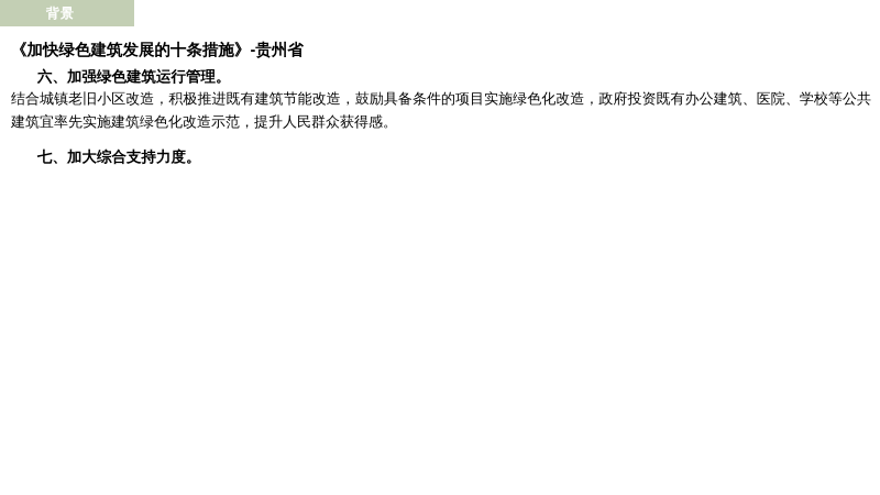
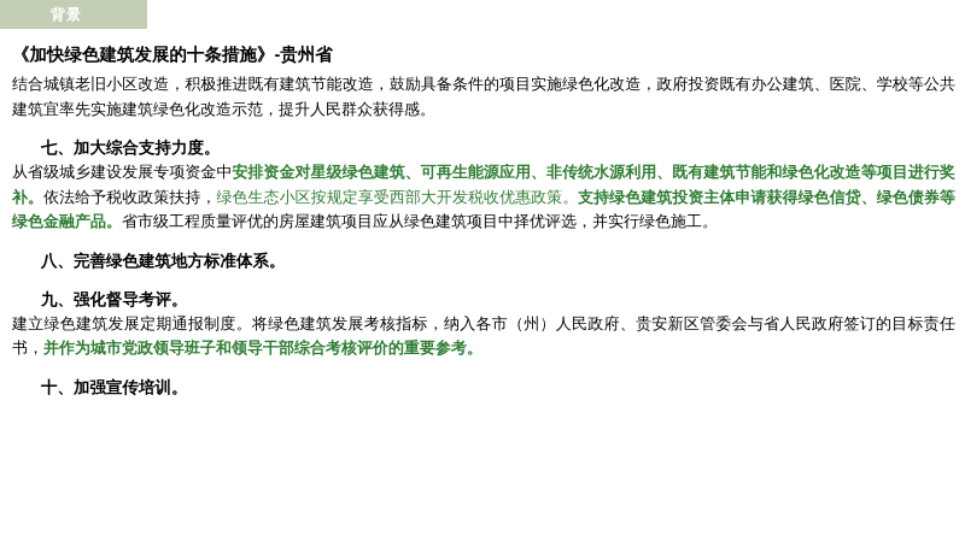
  背景
  《加快绿色建筑发展的十条措施》-贵州省
- 六、加强绿色建筑运行管理。
  结合城镇老旧小区改造，积极推进既有建筑节能改造，鼓励具备条件的项目实施绿色化改造，政府投资既有办公建筑、医院、学校等公共建筑宜率先实施建筑绿色化改造示范，提升人民群众获得感。
  七、加大综合支持力度。
+ 从省级城乡建设发展专项资金中安排资金对星级绿色建筑、可再生能源应用、非传统水源利用、既有建筑节能和绿色化改造等项目进行奖补。依法给予税收政策扶持，绿色生态小区按规定享受西部大开发税收优惠政策。支持绿色建筑投资主体申请获得绿色信贷、绿色债券等绿色金融产品。省市级工程质量评优的房屋建筑项目应从绿色建筑项目中择优评选，并实行绿色施工。
+ 八、完善绿色建筑地方标准体系。
+ 九、强化督导考评。
+ 建立绿色建筑发展定期通报制度。将绿色建筑发展考核指标，纳入各市（州）人民政府、贵安新区管委会与省人民政府签订的目标责任书，并作为城市党政领导班子和领导干部综合考核评价的重要参考。
+ 十、加强宣传培训。
